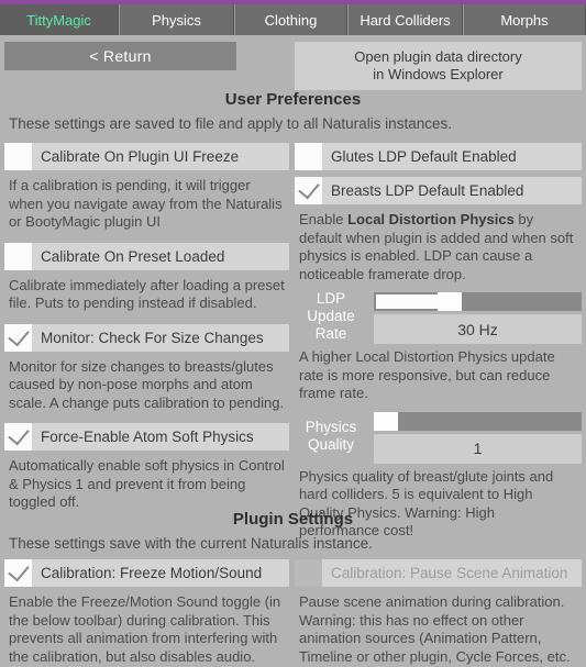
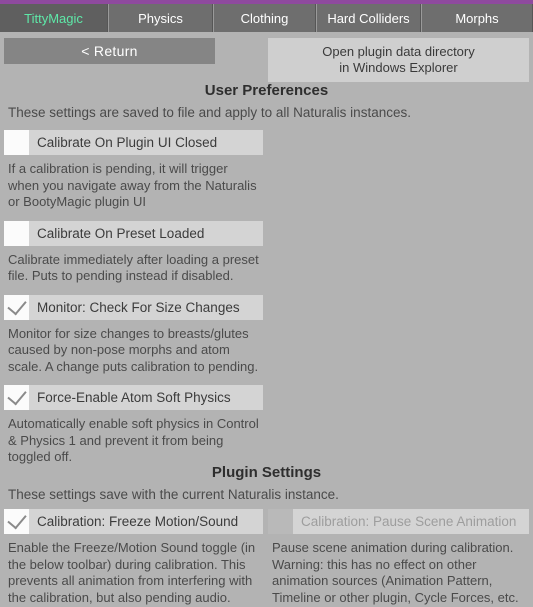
  TittyMagic
  Physics
  Clothing
  Hard Colliders
  Morphs
  < Return
  Open plugin data directory
  in Windows Explorer
  User Preferences
  These settings are saved to file and apply to all Naturalis instances.
- Calibrate On Plugin UI Freeze
+ Calibrate On Plugin UI Closed
  If a calibration is pending, it will trigger when you navigate away from the Naturalis or BootyMagic plugin UI
  Calibrate On Preset Loaded
  Calibrate immediately after loading a preset file. Puts to pending instead if disabled.
  Monitor: Check For Size Changes
  Monitor for size changes to breasts/glutes caused by non-pose morphs and atom scale. A change puts calibration to pending.
  Force-Enable Atom Soft Physics
  Automatically enable soft physics in Control & Physics 1 and prevent it from being toggled off.
- Glutes LDP Default Enabled
- Breasts LDP Default Enabled
- Enable Local Distortion Physics by default when plugin is added and when soft physics is enabled. LDP can cause a noticeable framerate drop.
- LDP Update Rate
- 30 Hz
- A higher Local Distortion Physics update rate is more responsive, but can reduce frame rate.
- Physics Quality
- 1
- Physics quality of breast/glute joints and hard colliders. 5 is equivalent to High Quality Physics. Warning: High performance cost!
  Plugin Settings
  These settings save with the current Naturalis instance.
  Calibration: Freeze Motion/Sound
- Enable the Freeze/Motion Sound toggle (in the below toolbar) during calibration. This prevents all animation from interfering with the calibration, but also disables audio.
+ Enable the Freeze/Motion Sound toggle (in the below toolbar) during calibration. This prevents all animation from interfering with the calibration, but also pending audio.
  Calibration: Pause Scene Animation
  Pause scene animation during calibration. Warning: this has no effect on other animation sources (Animation Pattern, Timeline or other plugin, Cycle Forces, etc.
